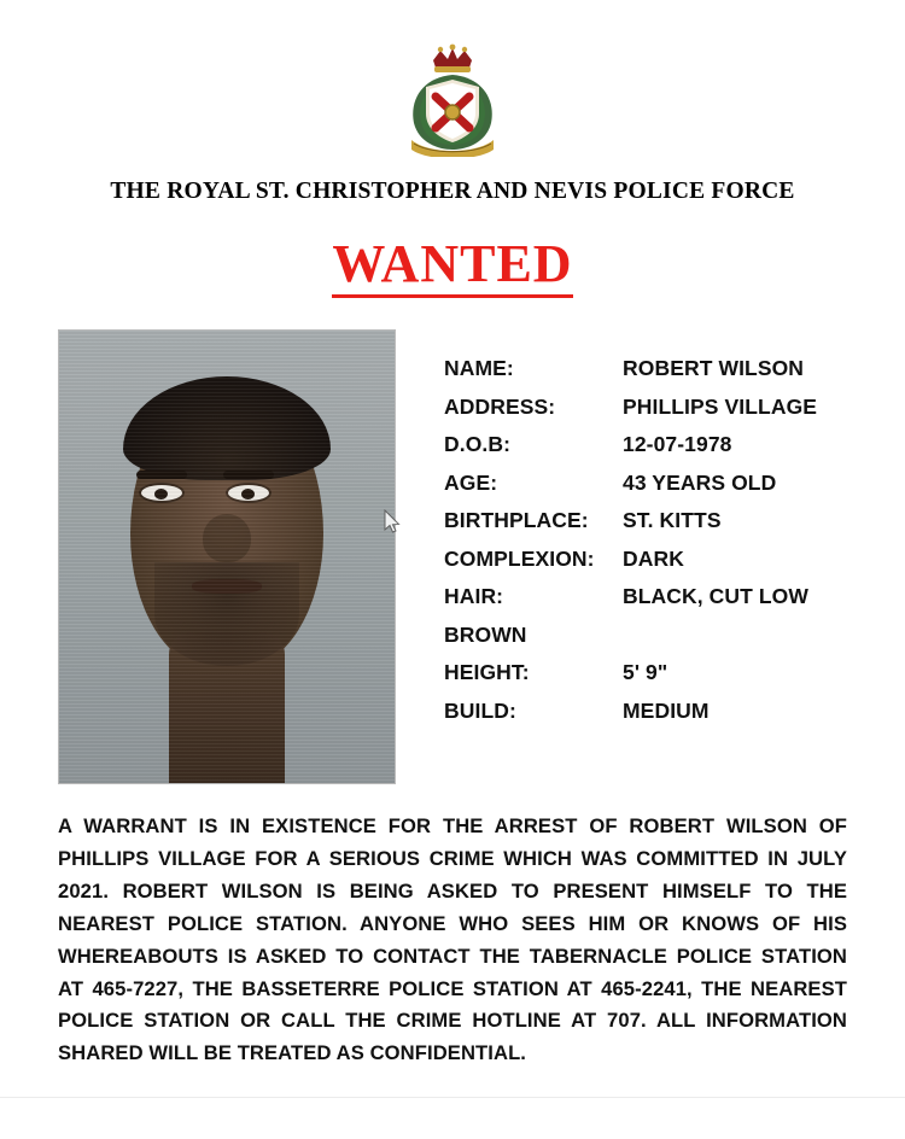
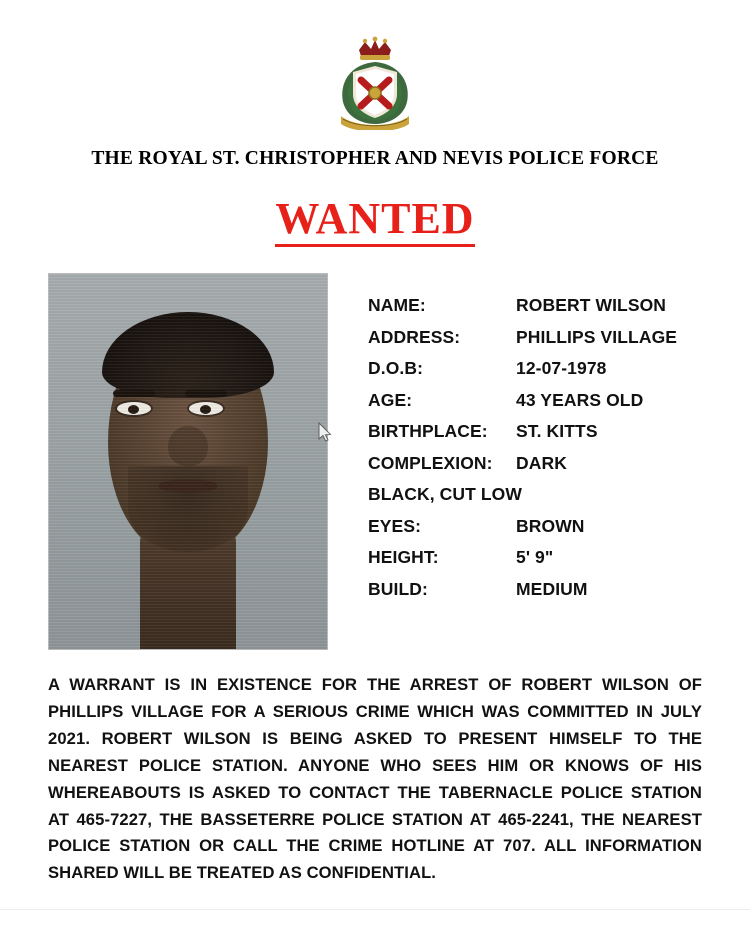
  THE ROYAL ST. CHRISTOPHER AND NEVIS POLICE FORCE
  WANTED
  NAME:
  ROBERT WILSON
  ADDRESS:
  PHILLIPS VILLAGE
  D.O.B:
  12-07-1978
  AGE:
  43 YEARS OLD
  BIRTHPLACE:
  ST. KITTS
  COMPLEXION:
  DARK
- HAIR:
  BLACK, CUT LOW
+ EYES:
  BROWN
  HEIGHT:
  5' 9"
  BUILD:
  MEDIUM
  A WARRANT IS IN EXISTENCE FOR THE ARREST OF ROBERT WILSON OF PHILLIPS VILLAGE FOR A SERIOUS CRIME WHICH WAS COMMITTED IN JULY 2021. ROBERT WILSON IS BEING ASKED TO PRESENT HIMSELF TO THE NEAREST POLICE STATION. ANYONE WHO SEES HIM OR KNOWS OF HIS WHEREABOUTS IS ASKED TO CONTACT THE TABERNACLE POLICE STATION AT 465-7227, THE BASSETERRE POLICE STATION AT 465-2241, THE NEAREST POLICE STATION OR CALL THE CRIME HOTLINE AT 707. ALL INFORMATION SHARED WILL BE TREATED AS CONFIDENTIAL.
